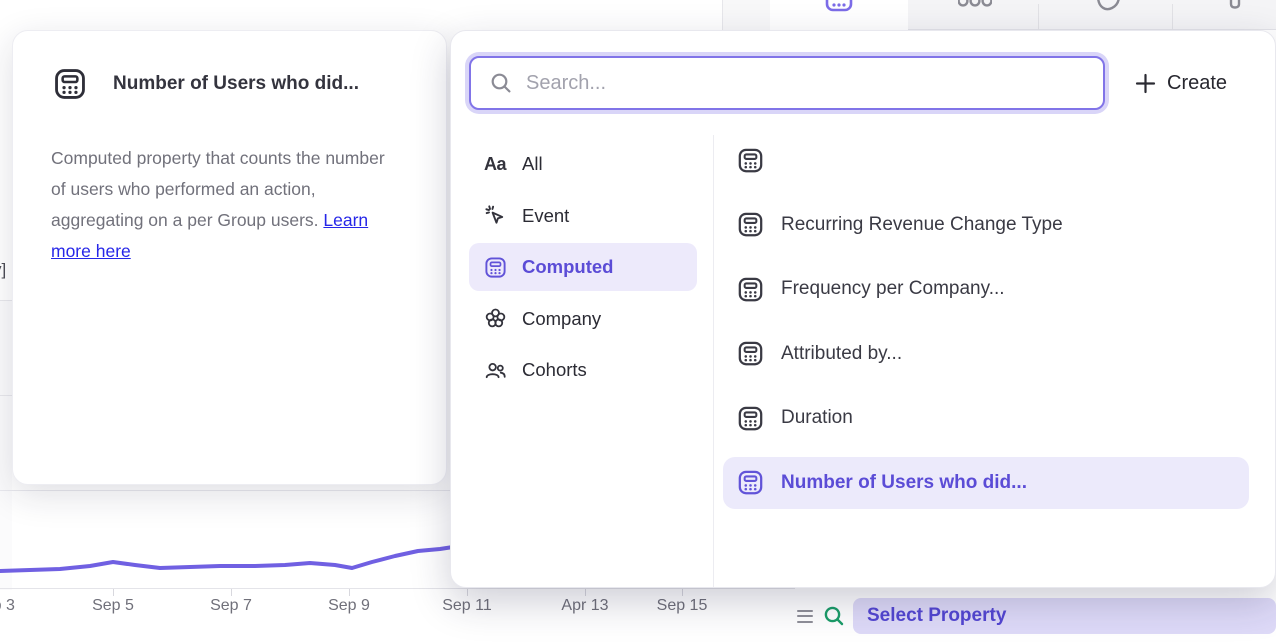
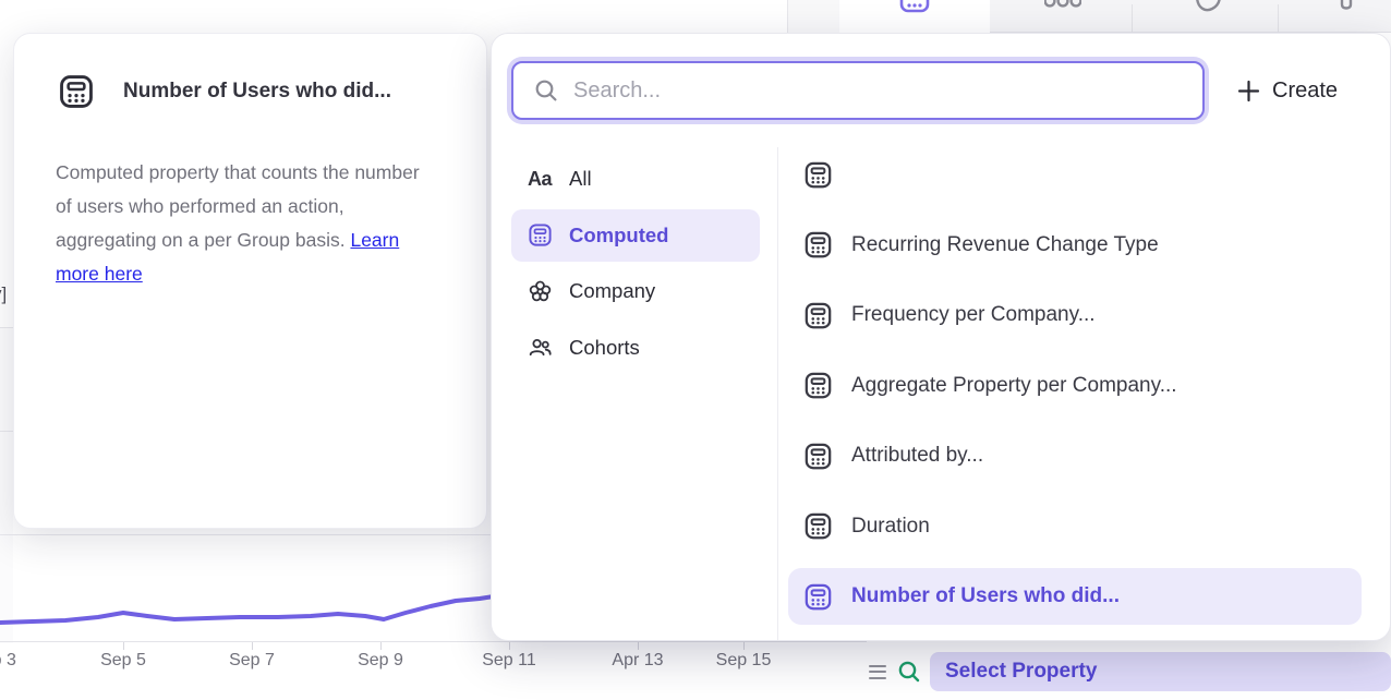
  Sep 5
  Sep 7
  Sep 9
  Sep 11
  Apr 13
  Sep 15
  Select Property
  Number of Users who did...
- Computed property that counts the number of users who performed an action, aggregating on a per Group users. Learn more here
+ Computed property that counts the number of users who performed an action, aggregating on a per Group basis. Learn more here
  Search...
  Create
  Aa
  All
- Event
  Computed
  Company
  Cohorts
  Recurring Revenue Change Type
  Frequency per Company...
+ Aggregate Property per Company...
  Attributed by...
  Duration
  Number of Users who did...
